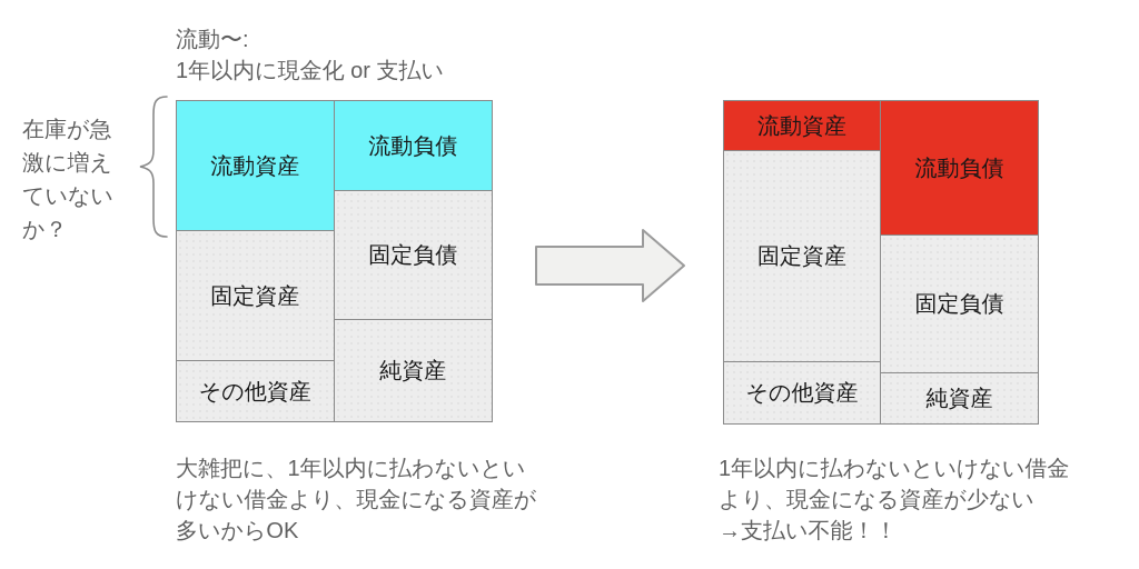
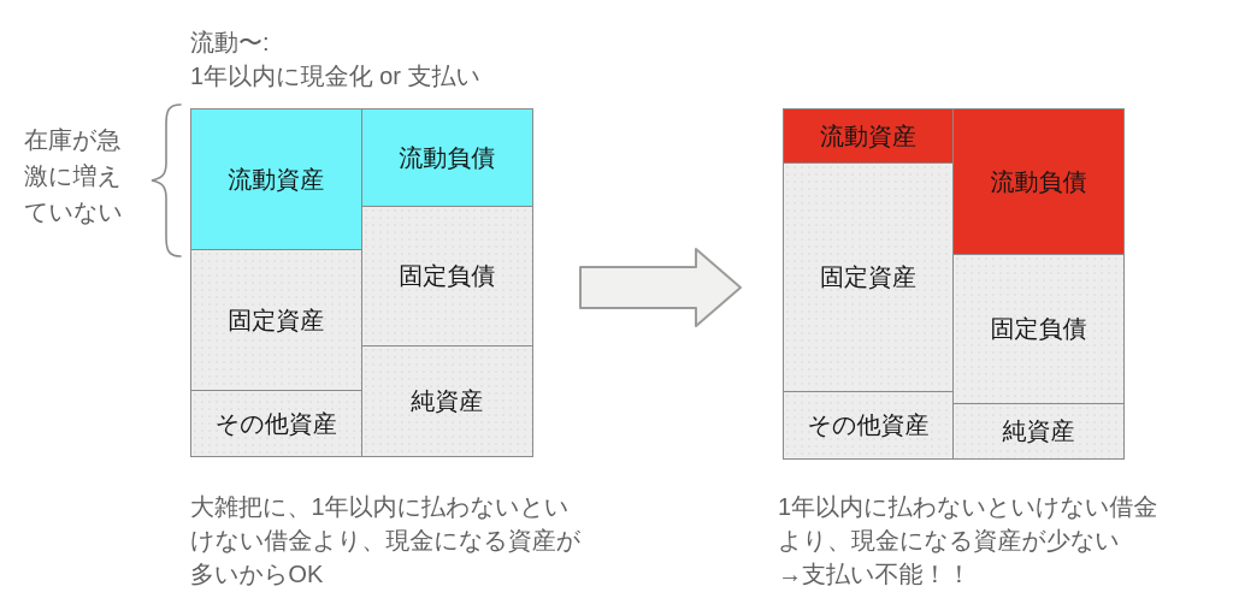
  流動〜:
  1年以内に現金化 or 支払い
  在庫が急
  激に増え
  ていない
- か？
  流動資産
  固定資産
  その他資産
  流動負債
  固定負債
  純資産
  流動資産
  固定資産
  その他資産
  流動負債
  固定負債
  純資産
  大雑把に、1年以内に払わないとい
  けない借金より、現金になる資産が
  多いからOK
  1年以内に払わないといけない借金
  より、現金になる資産が少ない
  →支払い不能！！
